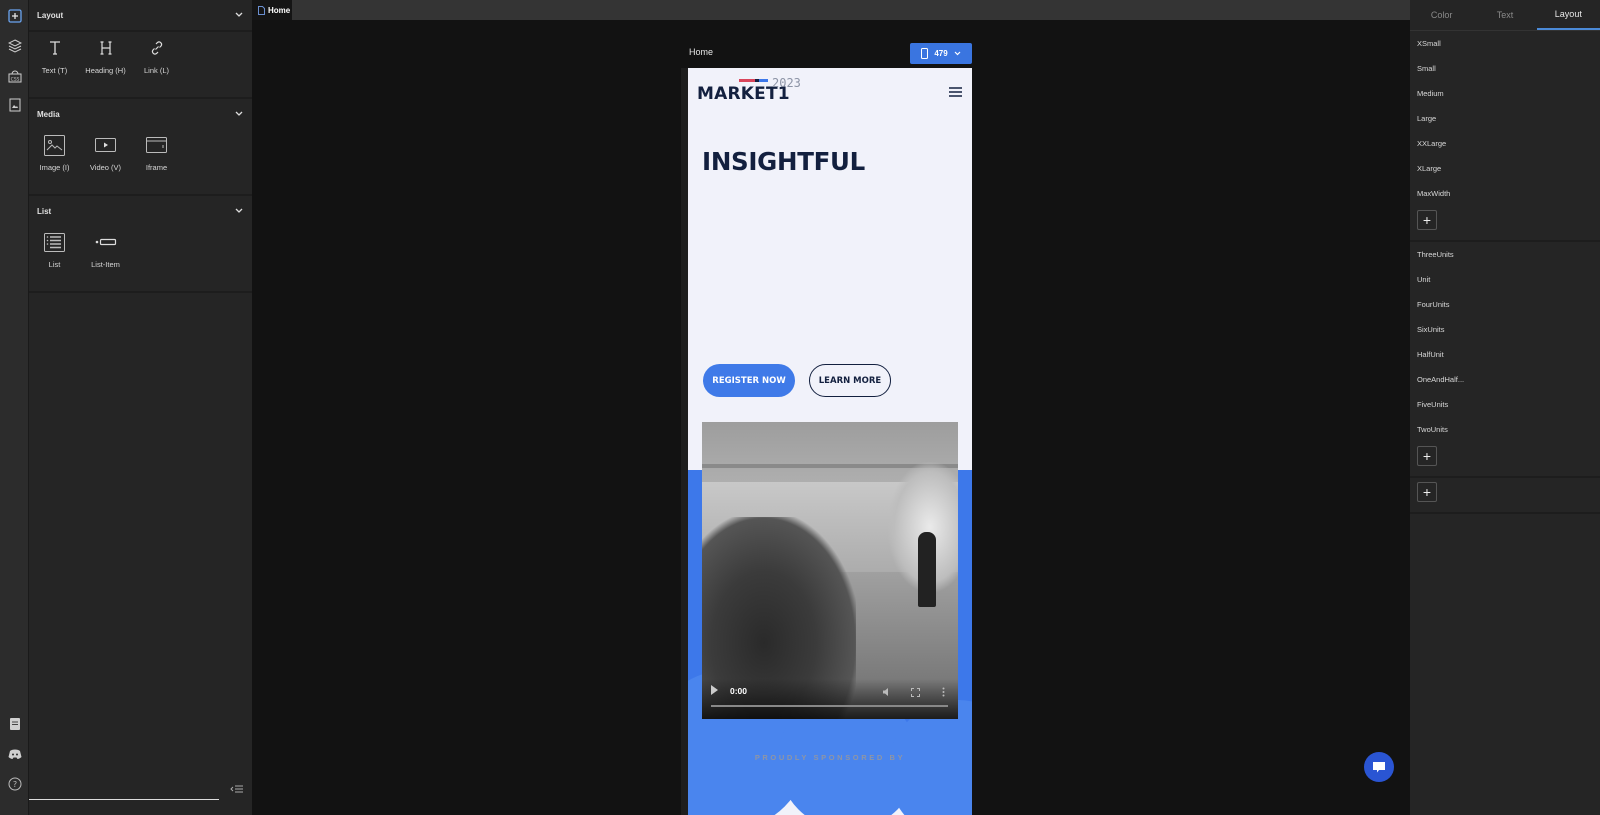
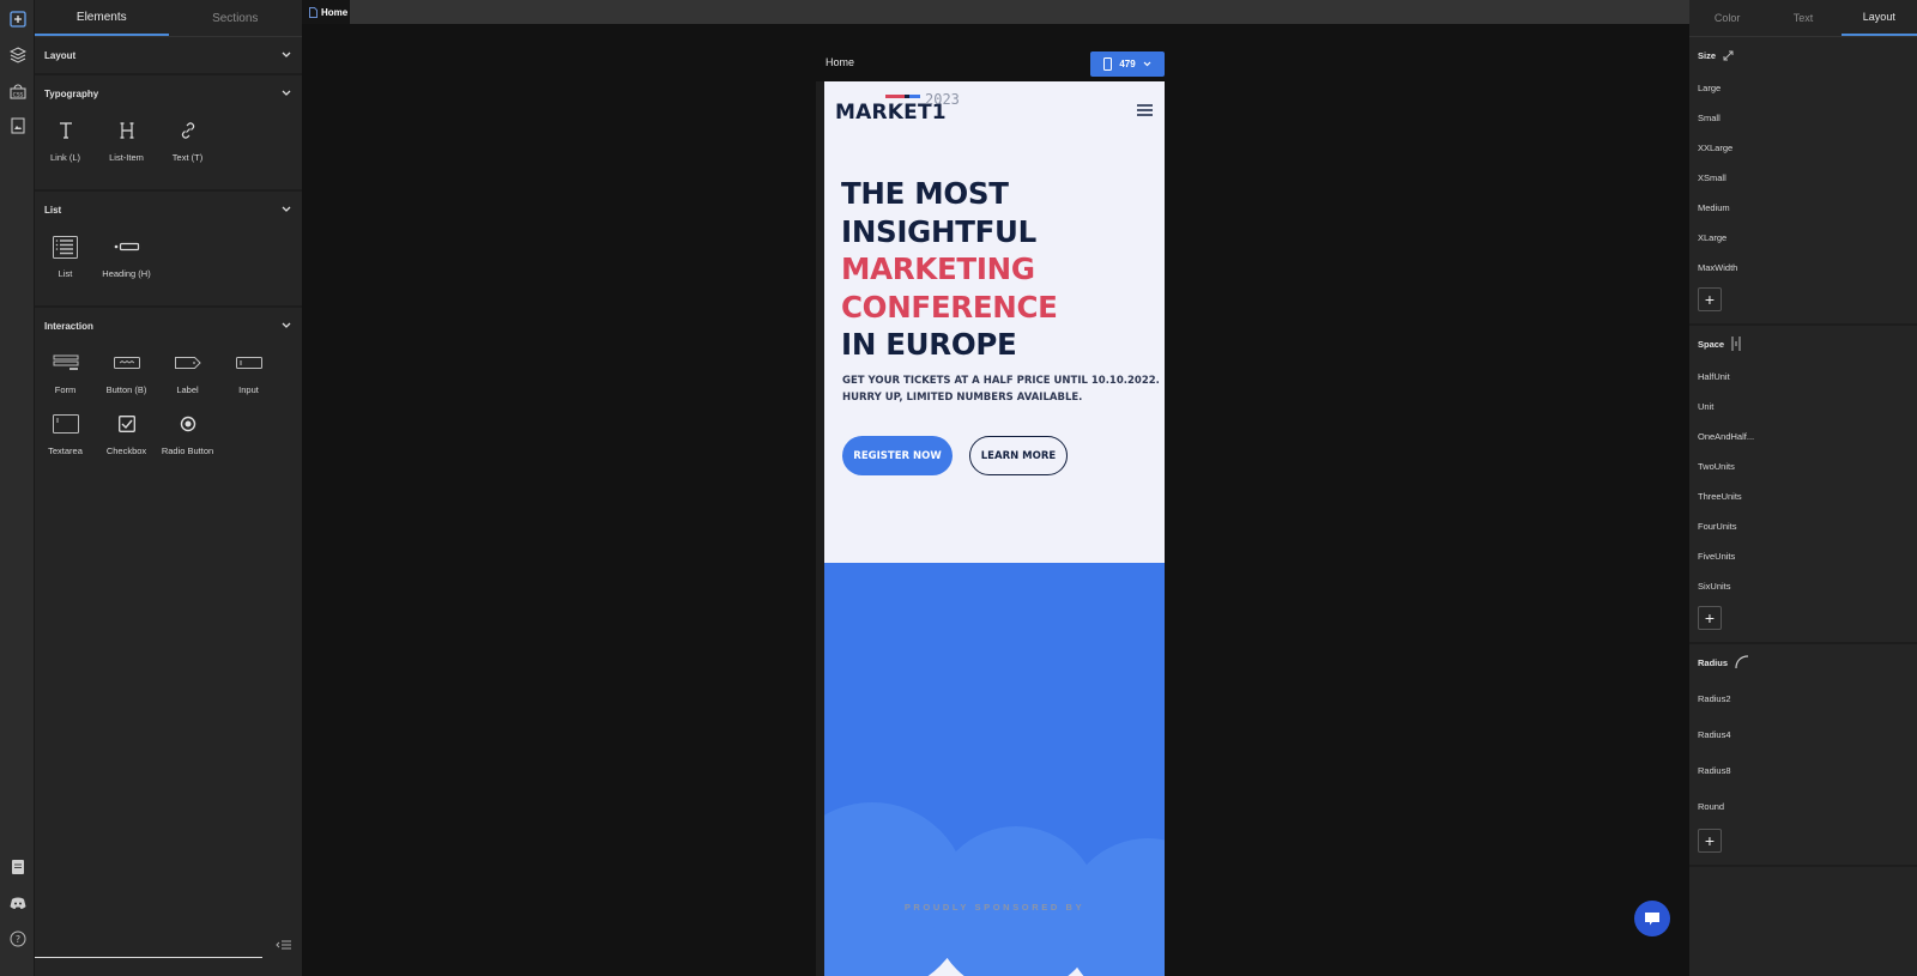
  ?
+ Elements
+ Sections
  Layout
+ Typography
- Text (T)
+ Link (L)
- Heading (H)
+ List-Item
- Link (L)
+ Text (T)
- Media
- Image (I)
- Video (V)
- Iframe
  List
  List
- List-Item
+ Heading (H)
+ Interaction
+ Form
+ Button (B)
+ Label
+ Input
+ Textarea
+ Checkbox
+ Radio Button
  Home
  Home
  479
  MARKET1
  2023
+ THE MOST
  INSIGHTFUL
+ MARKETING
+ CONFERENCE
+ IN EUROPE
+ GET YOUR TICKETS AT A HALF PRICE UNTIL 10.10.2022.
+ HURRY UP, LIMITED NUMBERS AVAILABLE.
  REGISTER NOW
  LEARN MORE
- 0:00
  PROUDLY SPONSORED BY
  Color
  Text
  Layout
+ Size
- XSmall
+ Large
  Small
- Medium
+ XXLarge
- Large
+ XSmall
- XXLarge
+ Medium
  XLarge
  MaxWidth
  +
+ Space
- ThreeUnits
+ HalfUnit
  Unit
- FourUnits
+ OneAndHalf...
- SixUnits
+ TwoUnits
- HalfUnit
+ ThreeUnits
- OneAndHalf...
+ FourUnits
  FiveUnits
- TwoUnits
+ SixUnits
  +
+ Radius
+ Radius2
+ Radius4
+ Radius8
+ Round
  +
